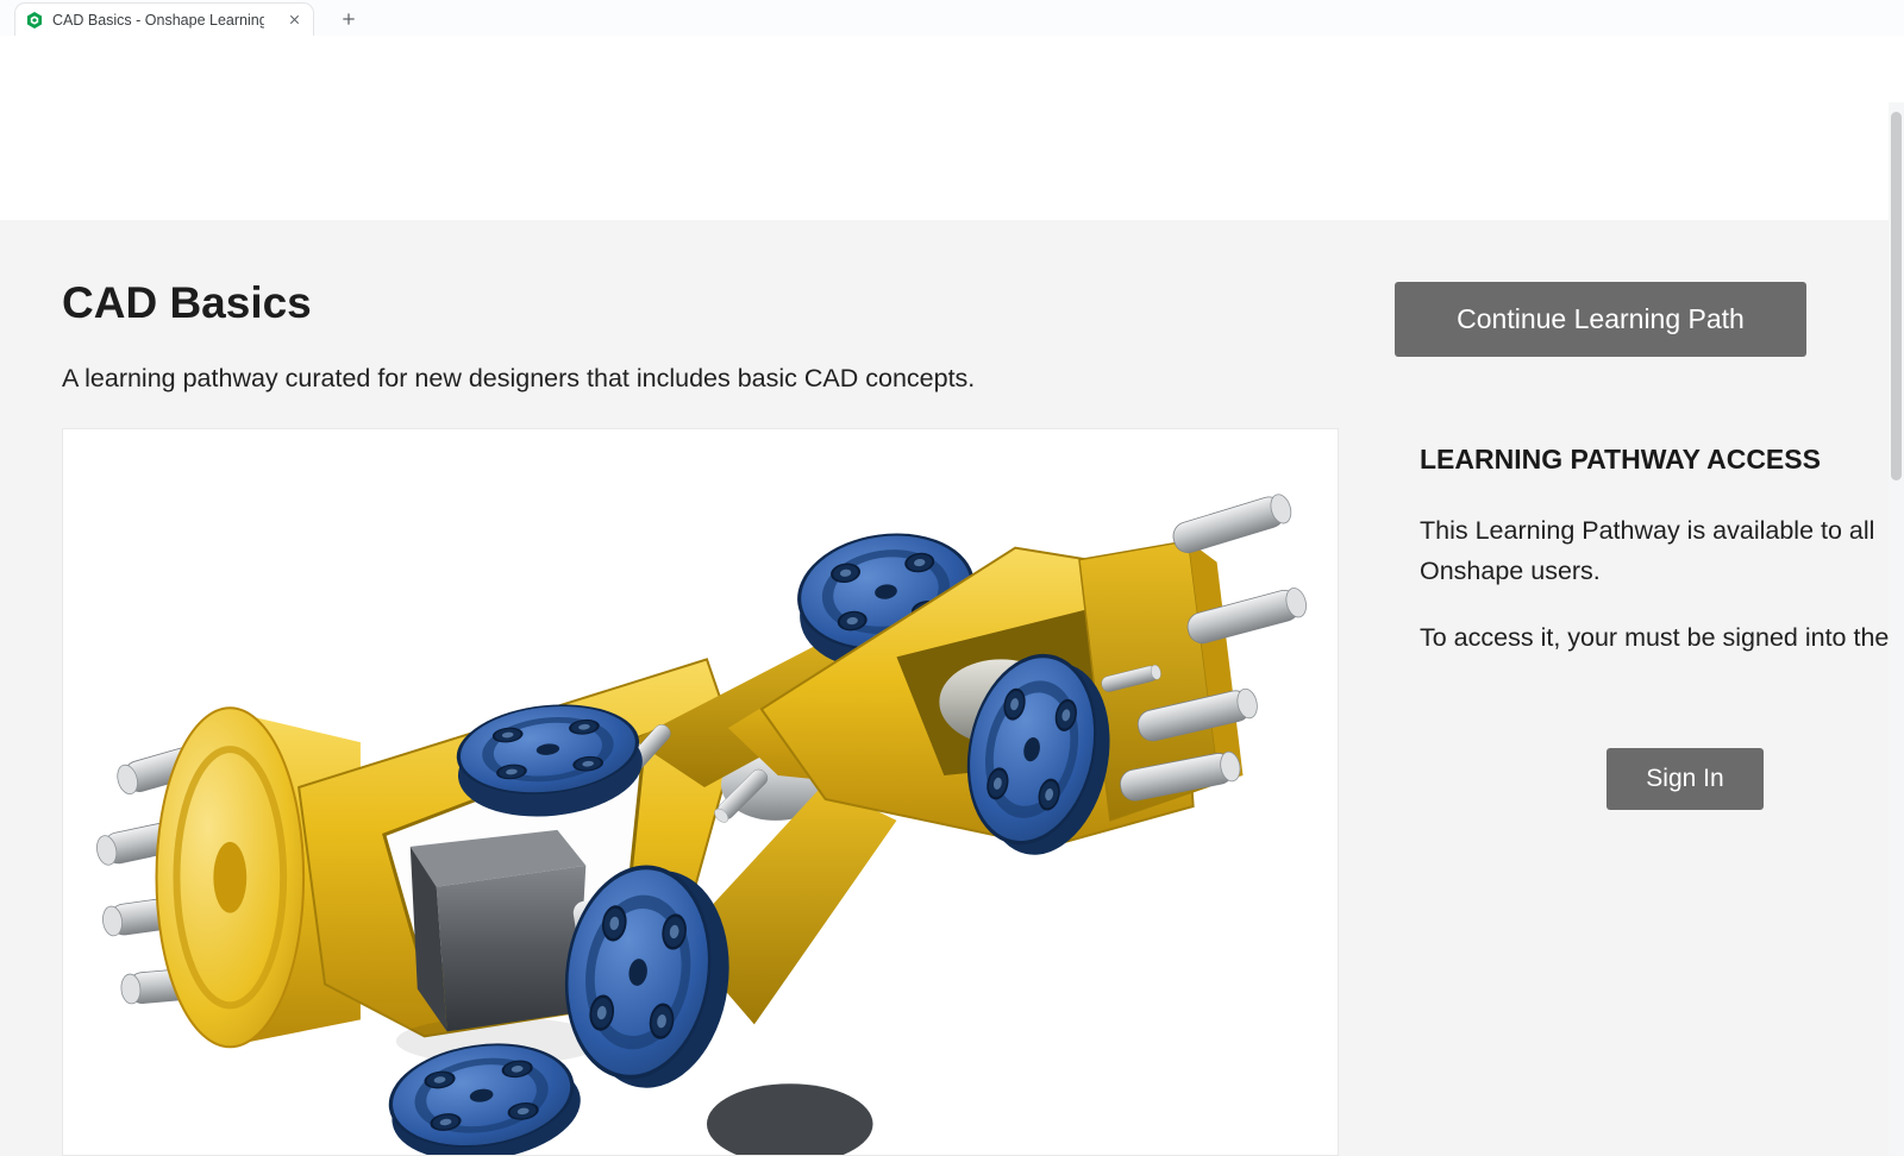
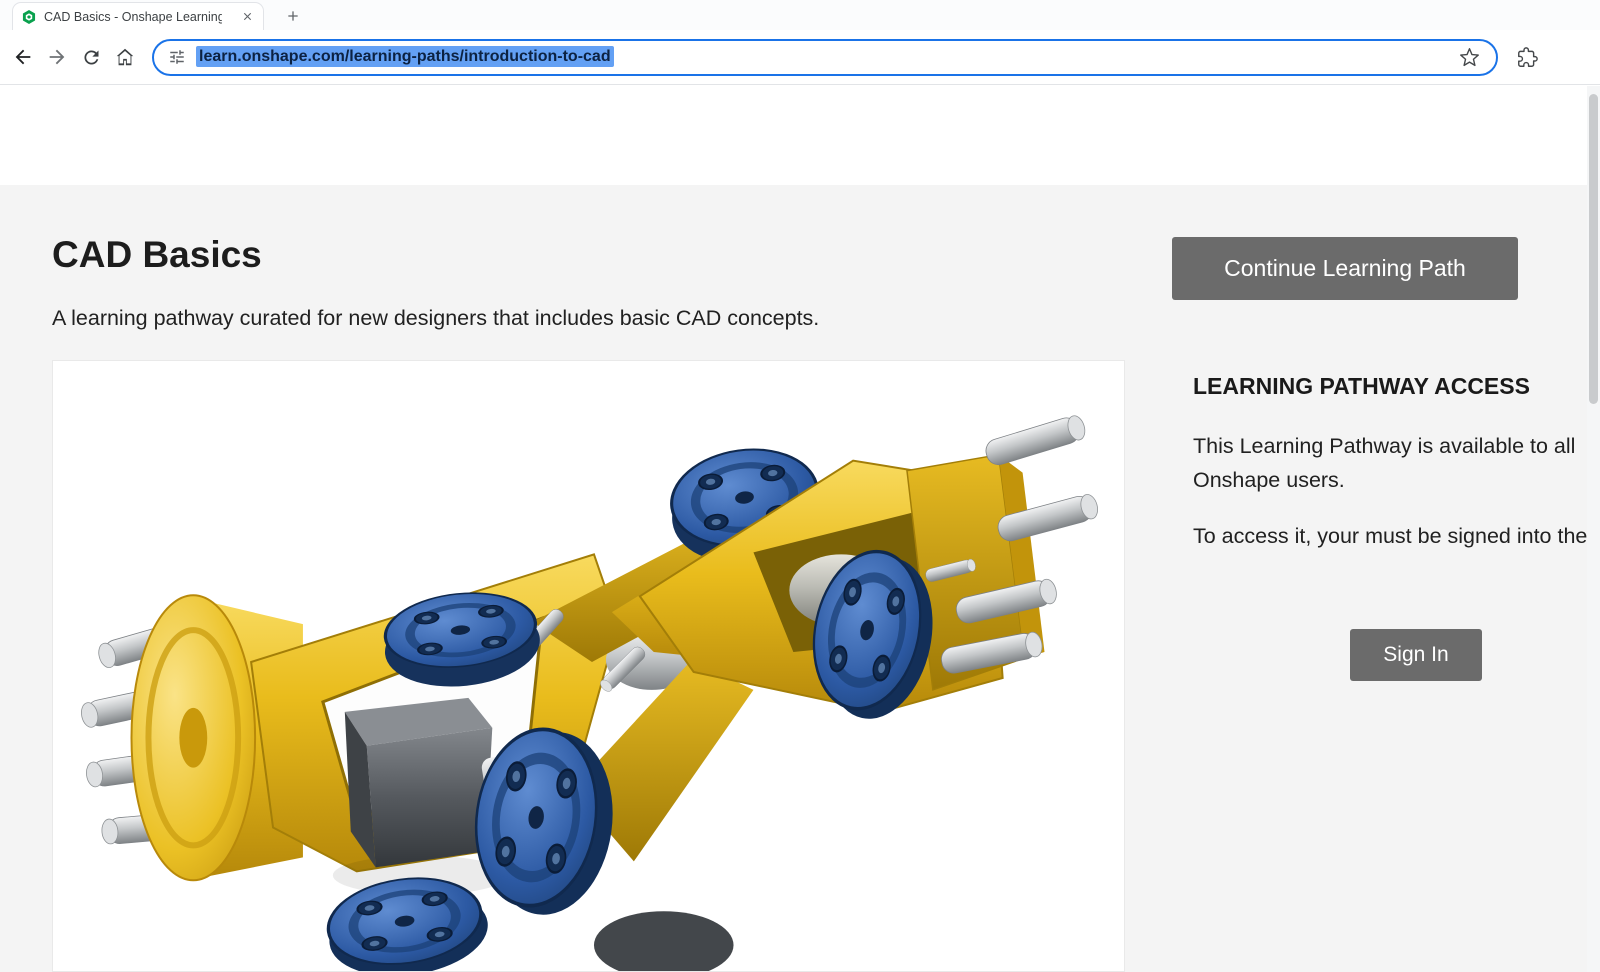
  CAD Basics - Onshape Learning
+ learn.onshape.com/learning-paths/introduction-to-cad
  CAD Basics
  A learning pathway curated for new designers that includes basic CAD concepts.
  Continue Learning Path
  LEARNING PATHWAY ACCESS
  This Learning Pathway is available to all
  Onshape users.
  To access it, your must be signed into the
  Sign In
